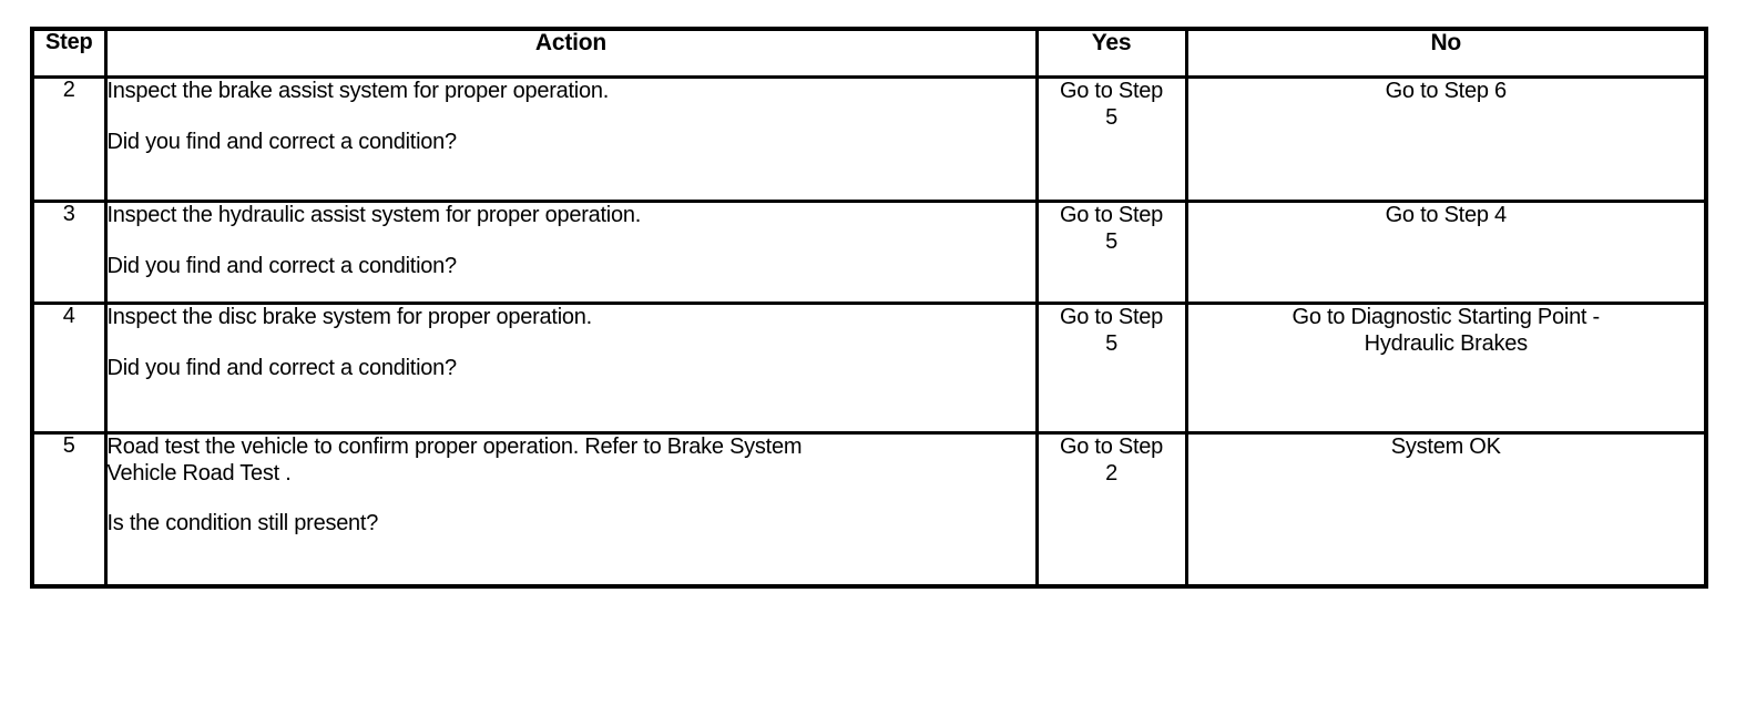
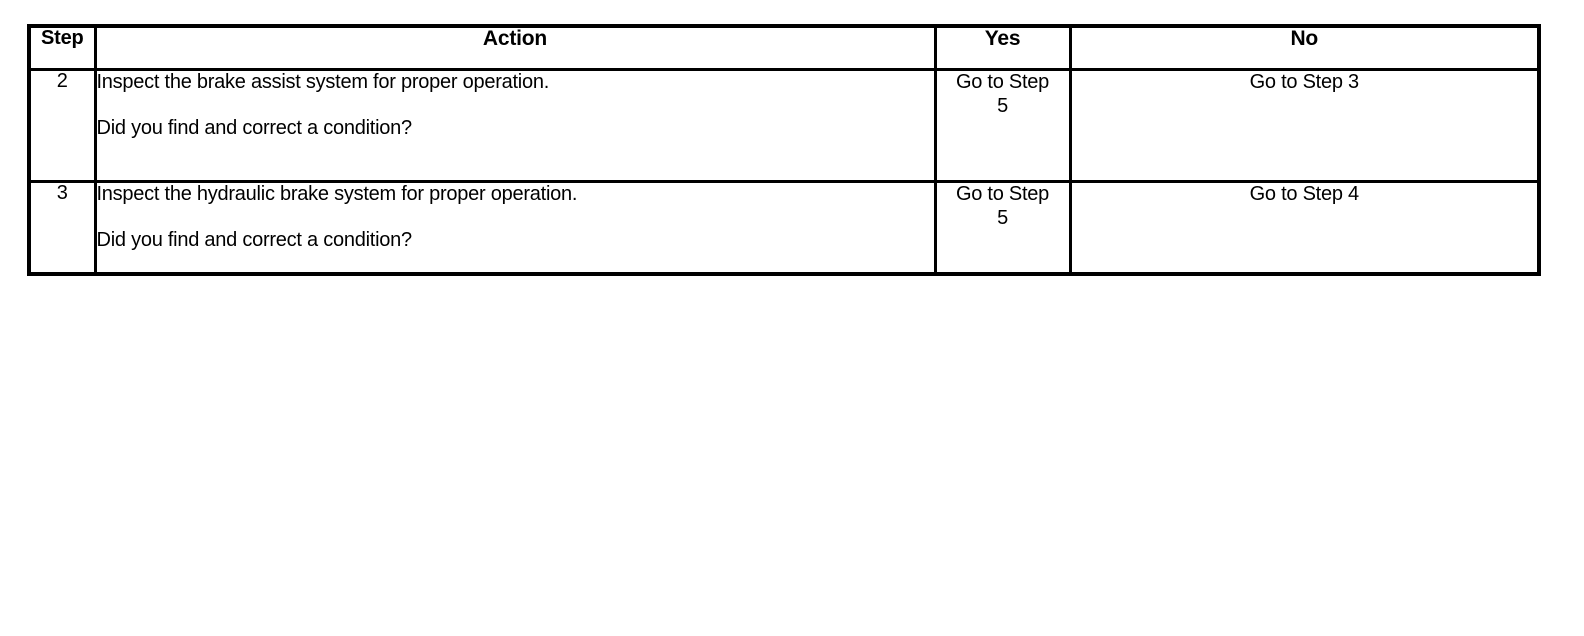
  Step	Action	Yes	No
- 2	Inspect the brake assist system for proper operation. Did you find and correct a condition?	Go to Step 5	Go to Step 6
+ 2	Inspect the brake assist system for proper operation. Did you find and correct a condition?	Go to Step 5	Go to Step 3
- 3	Inspect the hydraulic assist system for proper operation. Did you find and correct a condition?	Go to Step 5	Go to Step 4
+ 3	Inspect the hydraulic brake system for proper operation. Did you find and correct a condition?	Go to Step 5	Go to Step 4
- 4	Inspect the disc brake system for proper operation. Did you find and correct a condition?	Go to Step 5	Go to Diagnostic Starting Point - Hydraulic Brakes
- 5	Road test the vehicle to confirm proper operation. Refer to Brake System Vehicle Road Test . Is the condition still present?	Go to Step 2	System OK
